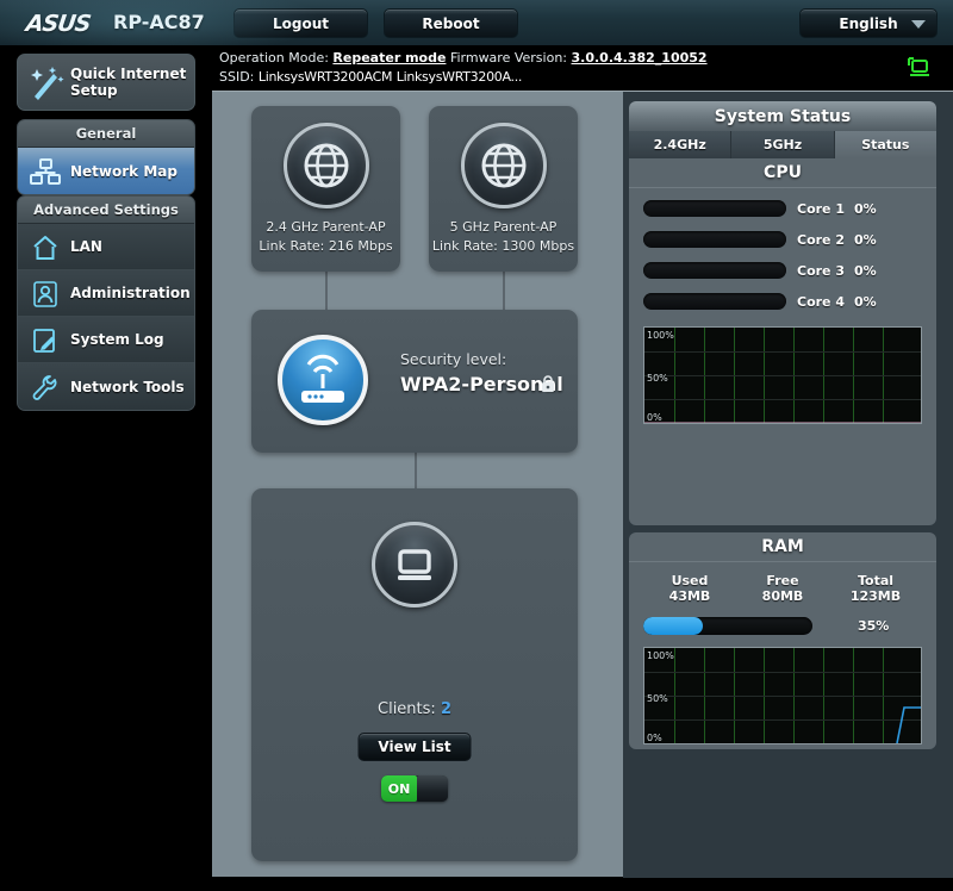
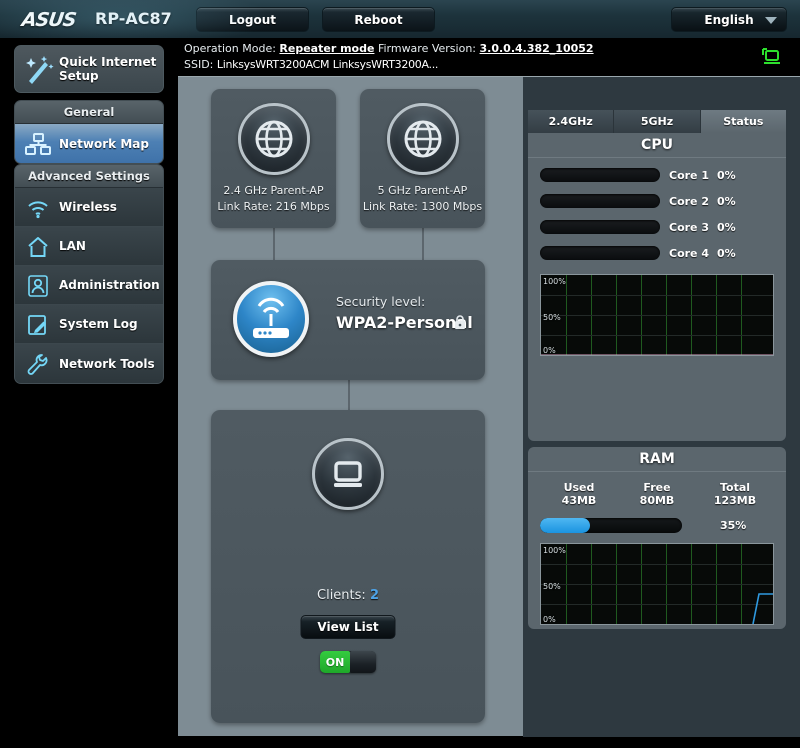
  Operation Mode: Repeater mode Firmware Version: 3.0.0.4.382_10052
  SSID: LinksysWRT3200ACM LinksysWRT3200A...
  Quick Internet Setup
  General
  Network Map
  Advanced Settings
+ Wireless
  LAN
  Administration
  System Log
  Network Tools
  2.4 GHz Parent-AP
  Link Rate: 216 Mbps
  5 GHz Parent-AP
  Link Rate: 1300 Mbps
  Security level:
  WPA2-Personl
  Clients: 2
  View List
  ON
- System Status
  2.4GHz
  5GHz
  Status
  CPU
  Core 1
  0%
  Core 2
  0%
  Core 3
  0%
  Core 4
  0%
  100%
  50%
  0%
  RAM
  Used
  43MB
  Free
  80MB
  Total
  123MB
  35%
  100%
  50%
  0%
